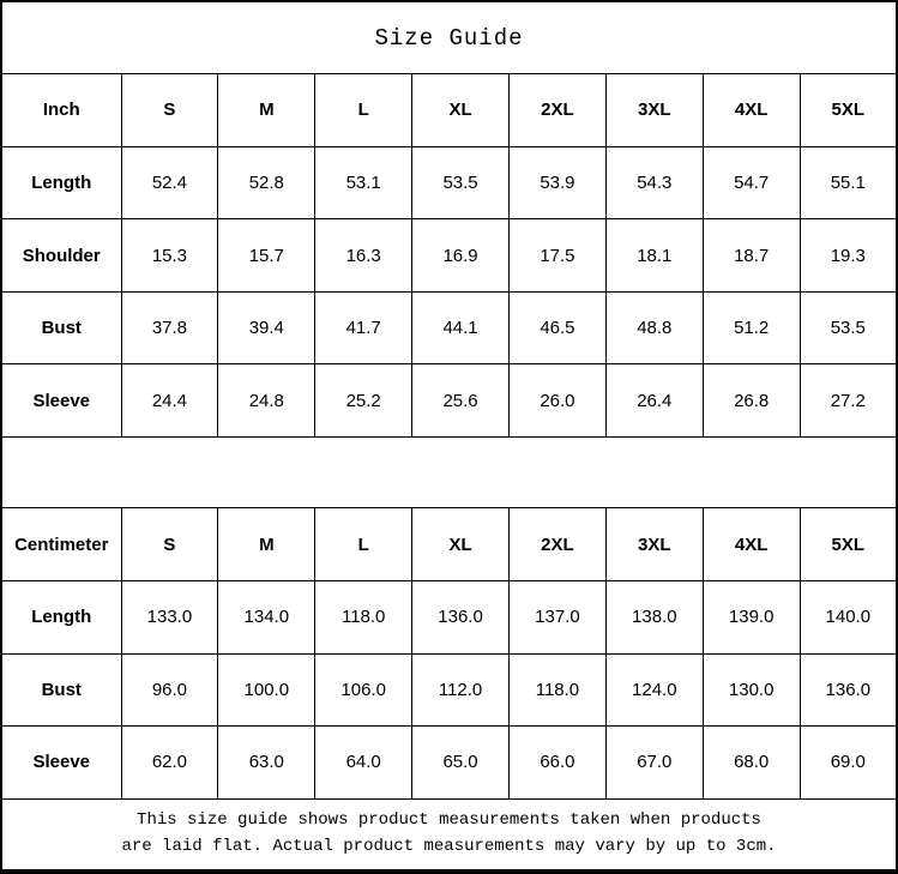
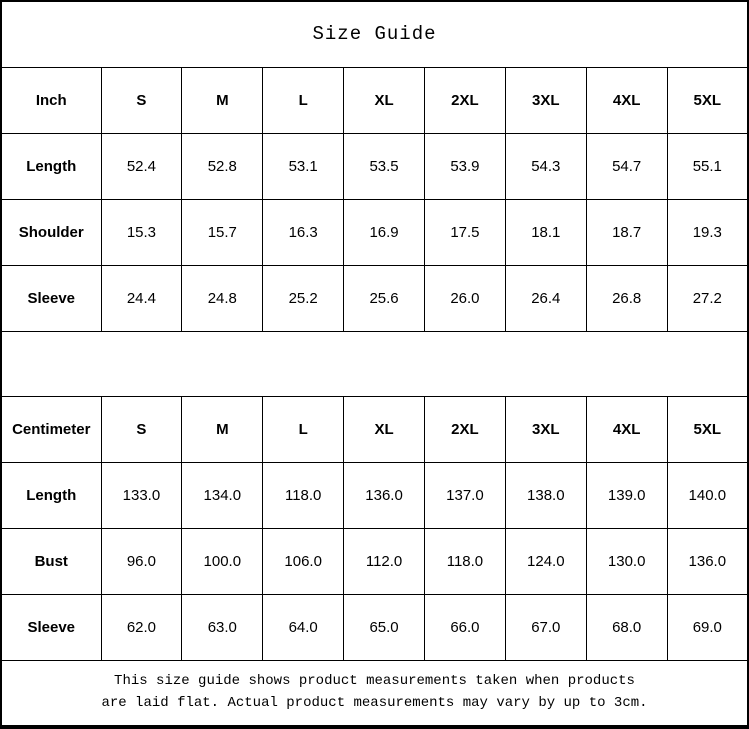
  Size Guide
  Inch	S	M	L	XL	2XL	3XL	4XL	5XL
  Length	52.4	52.8	53.1	53.5	53.9	54.3	54.7	55.1
  Shoulder	15.3	15.7	16.3	16.9	17.5	18.1	18.7	19.3
- Bust	37.8	39.4	41.7	44.1	46.5	48.8	51.2	53.5
  Sleeve	24.4	24.8	25.2	25.6	26.0	26.4	26.8	27.2
  Centimeter	S	M	L	XL	2XL	3XL	4XL	5XL
  Length	133.0	134.0	118.0	136.0	137.0	138.0	139.0	140.0
  Bust	96.0	100.0	106.0	112.0	118.0	124.0	130.0	136.0
  Sleeve	62.0	63.0	64.0	65.0	66.0	67.0	68.0	69.0
  This size guide shows product measurements taken when products are laid flat. Actual product measurements may vary by up to 3cm.
